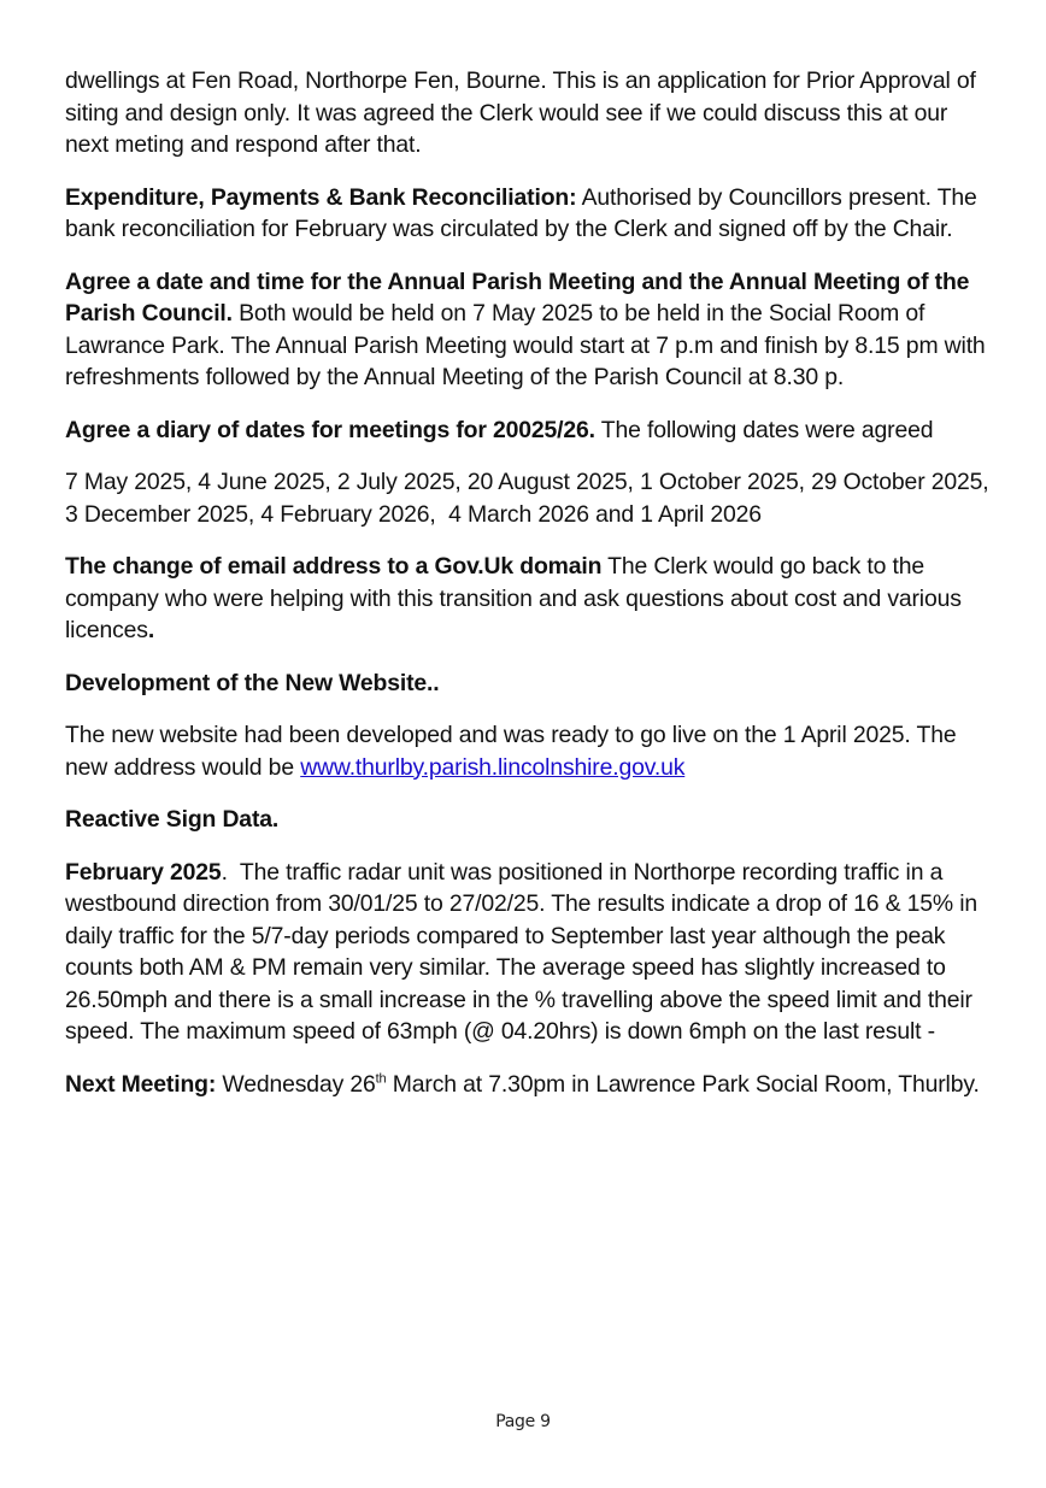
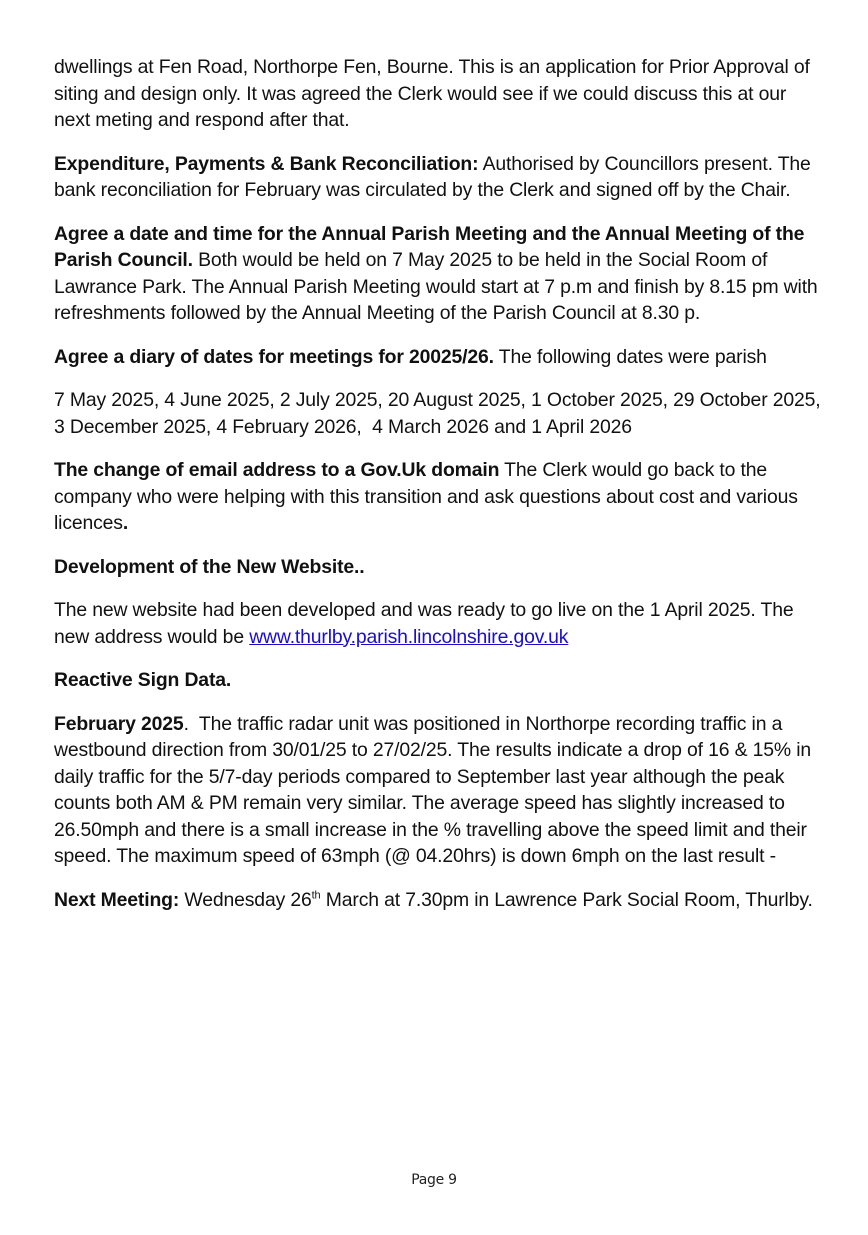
  dwellings at Fen Road, Northorpe Fen, Bourne. This is an application for Prior Approval of siting and design only. It was agreed the Clerk would see if we could discuss this at our next meting and respond after that.
  Expenditure, Payments & Bank Reconciliation: Authorised by Councillors present. The bank reconciliation for February was circulated by the Clerk and signed off by the Chair.
  Agree a date and time for the Annual Parish Meeting and the Annual Meeting of the Parish Council. Both would be held on 7 May 2025 to be held in the Social Room of Lawrance Park. The Annual Parish Meeting would start at 7 p.m and finish by 8.15 pm with refreshments followed by the Annual Meeting of the Parish Council at 8.30 p.
- Agree a diary of dates for meetings for 20025/26. The following dates were agreed
+ Agree a diary of dates for meetings for 20025/26. The following dates were parish
  7 May 2025, 4 June 2025, 2 July 2025, 20 August 2025, 1 October 2025, 29 October 2025, 3 December 2025, 4 February 2026, 4 March 2026 and 1 April 2026
  The change of email address to a Gov.Uk domain The Clerk would go back to the company who were helping with this transition and ask questions about cost and various licences.
  Development of the New Website..
  The new website had been developed and was ready to go live on the 1 April 2025. The new address would be www.thurlby.parish.lincolnshire.gov.uk
  Reactive Sign Data.
  February 2025. The traffic radar unit was positioned in Northorpe recording traffic in a westbound direction from 30/01/25 to 27/02/25. The results indicate a drop of 16 & 15% in daily traffic for the 5/7-day periods compared to September last year although the peak counts both AM & PM remain very similar. The average speed has slightly increased to 26.50mph and there is a small increase in the % travelling above the speed limit and their speed. The maximum speed of 63mph (@ 04.20hrs) is down 6mph on the last result -
  Next Meeting: Wednesday 26th March at 7.30pm in Lawrence Park Social Room, Thurlby.
  Page 9
